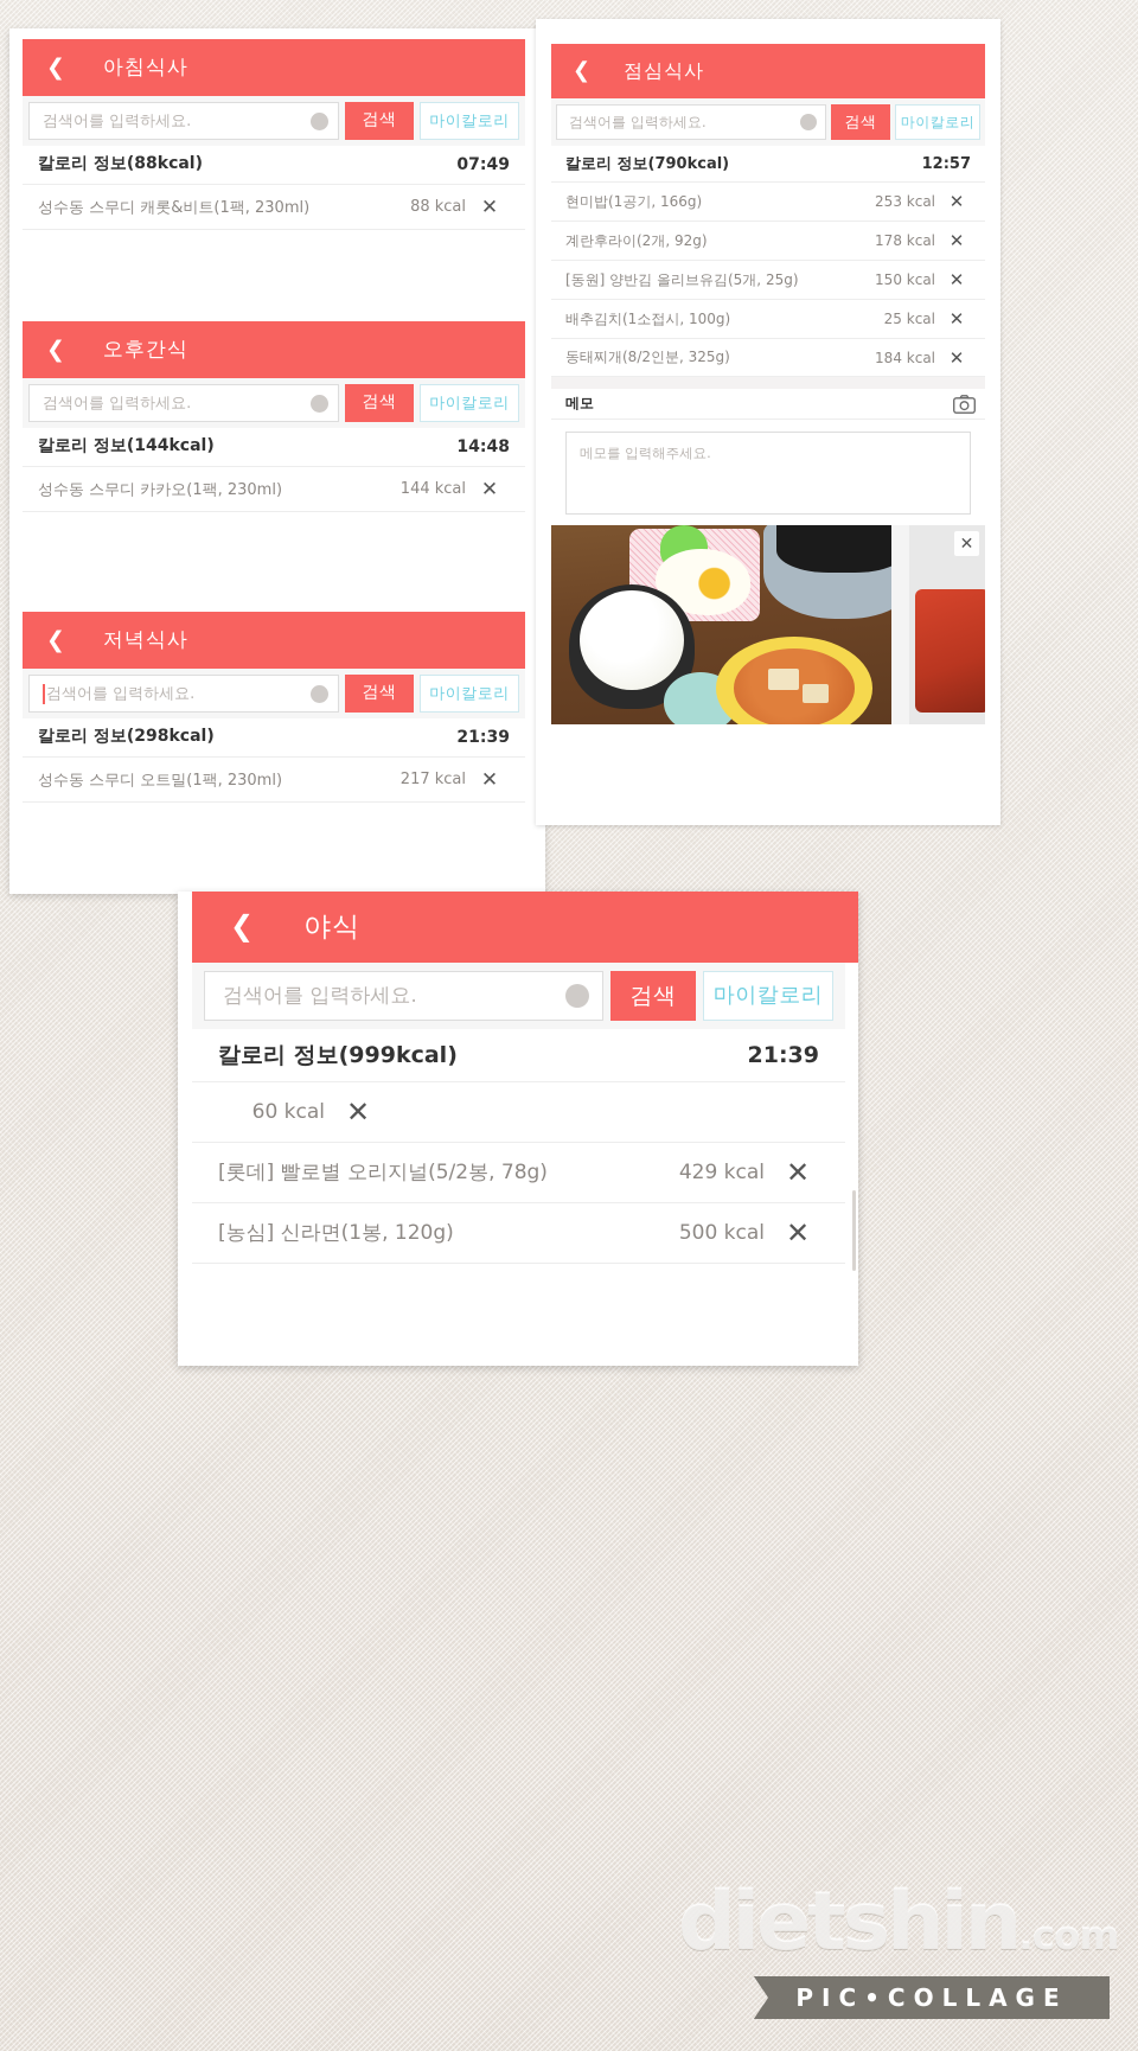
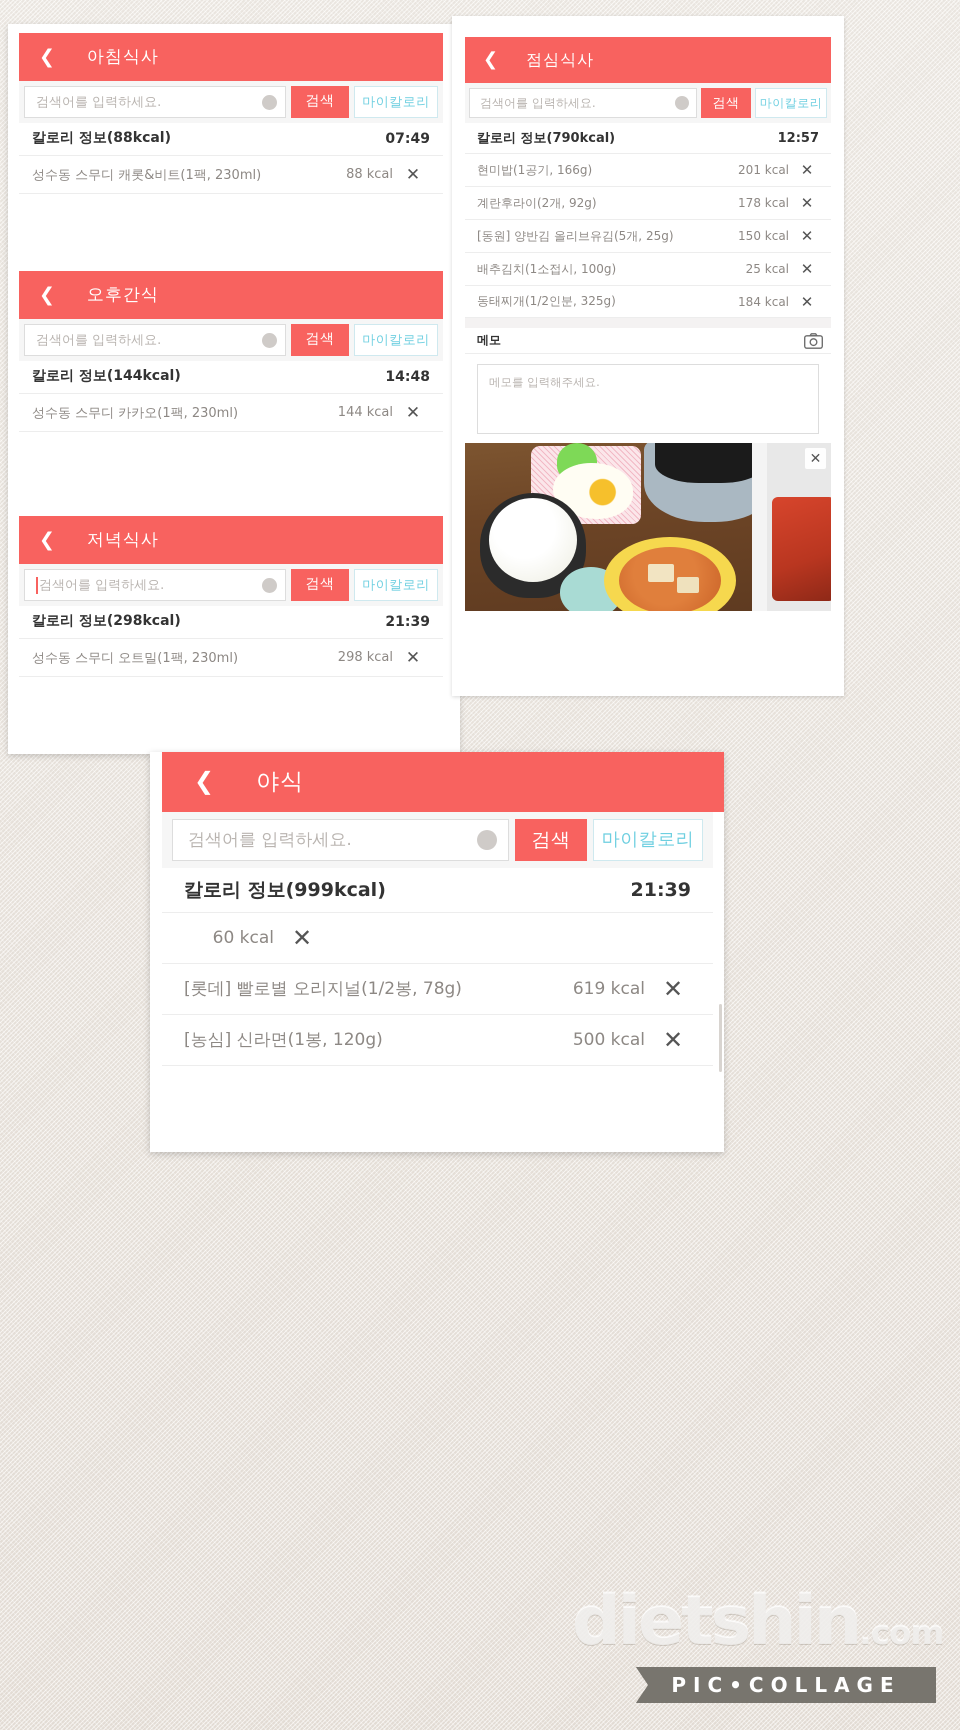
  ❮
  아침식사
  검색어를 입력하세요.
  검색
  마이칼로리
  칼로리 정보(88kcal)
  07:49
  성수동 스무디 캐롯&비트(1팩, 230ml)
  88 kcal
  ✕
  ❮
  오후간식
  검색어를 입력하세요.
  검색
  마이칼로리
  칼로리 정보(144kcal)
  14:48
  성수동 스무디 카카오(1팩, 230ml)
  144 kcal
  ✕
  ❮
  저녁식사
  검색어를 입력하세요.
  검색
  마이칼로리
  칼로리 정보(298kcal)
  21:39
  성수동 스무디 오트밀(1팩, 230ml)
- 217 kcal
+ 298 kcal
  ✕
  ❮
  점심식사
  검색어를 입력하세요.
  검색
  마이칼로리
  칼로리 정보(790kcal)
  12:57
  현미밥(1공기, 166g)
- 253 kcal
+ 201 kcal
  ✕
  계란후라이(2개, 92g)
  178 kcal
  ✕
  [동원] 양반김 올리브유김(5개, 25g)
  150 kcal
  ✕
  배추김치(1소접시, 100g)
  25 kcal
  ✕
- 동태찌개(8/2인분, 325g)
+ 동태찌개(1/2인분, 325g)
  184 kcal
  ✕
  메모
  메모를 입력해주세요.
  ✕
  ❮
  야식
  검색어를 입력하세요.
  검색
  마이칼로리
  칼로리 정보(999kcal)
  21:39
  60 kcal
  ✕
- [롯데] 빨로별 오리지널(5/2봉, 78g)
+ [롯데] 빨로별 오리지널(1/2봉, 78g)
- 429 kcal
+ 619 kcal
  ✕
  [농심] 신라면(1봉, 120g)
  500 kcal
  ✕
  dietshin.com
  PIC•COLLAGE
